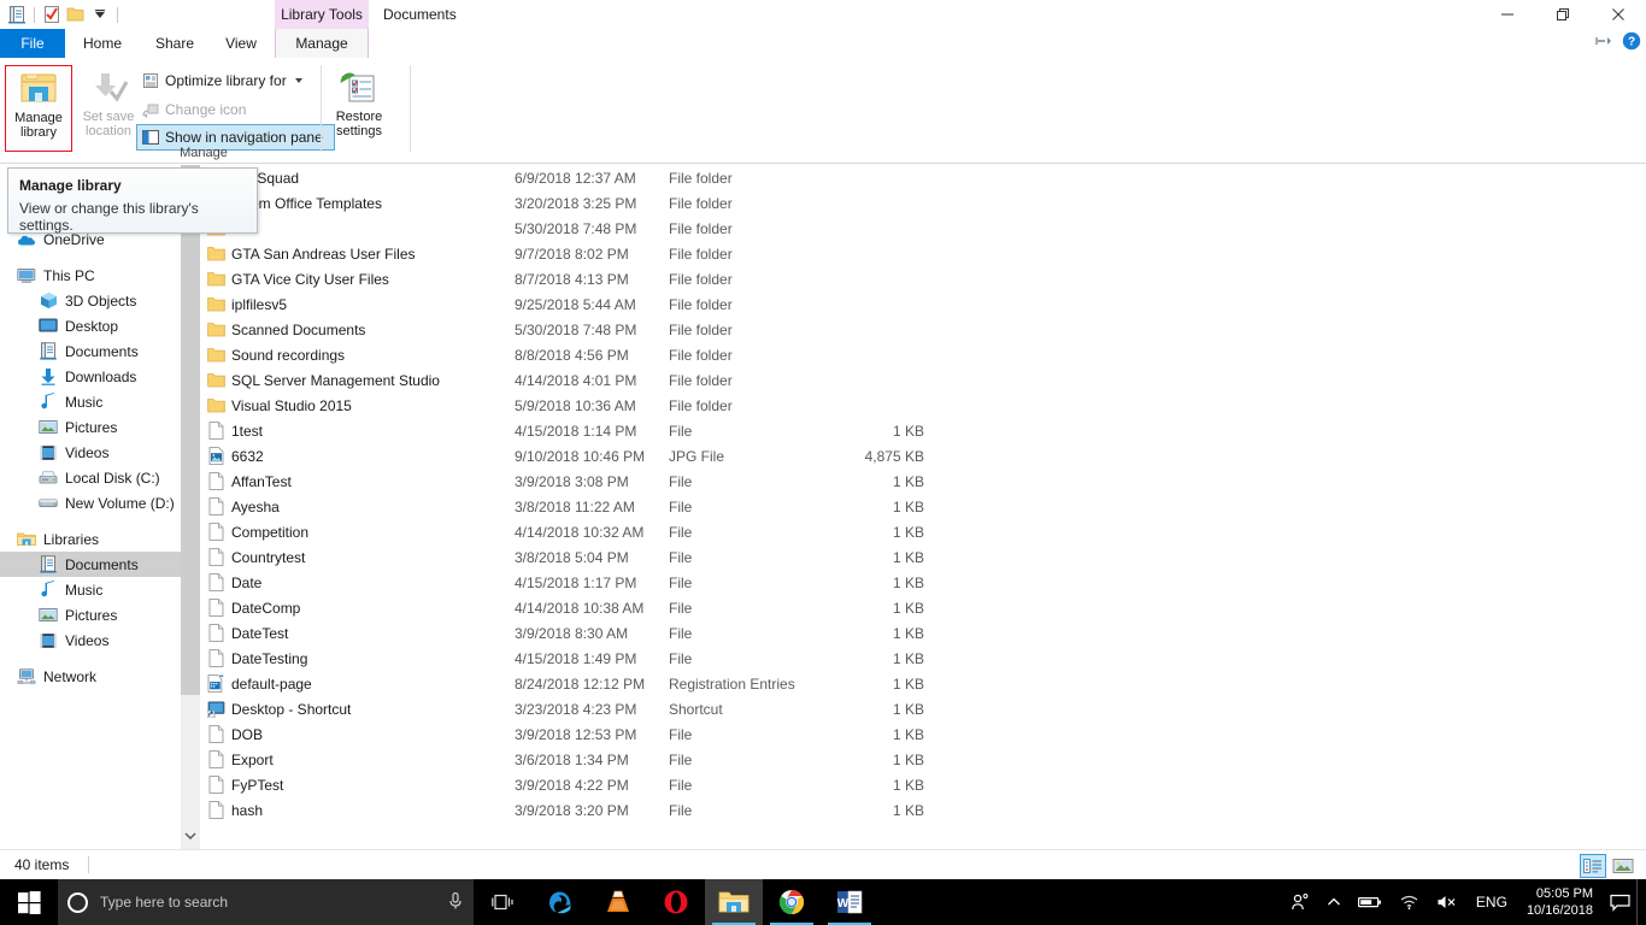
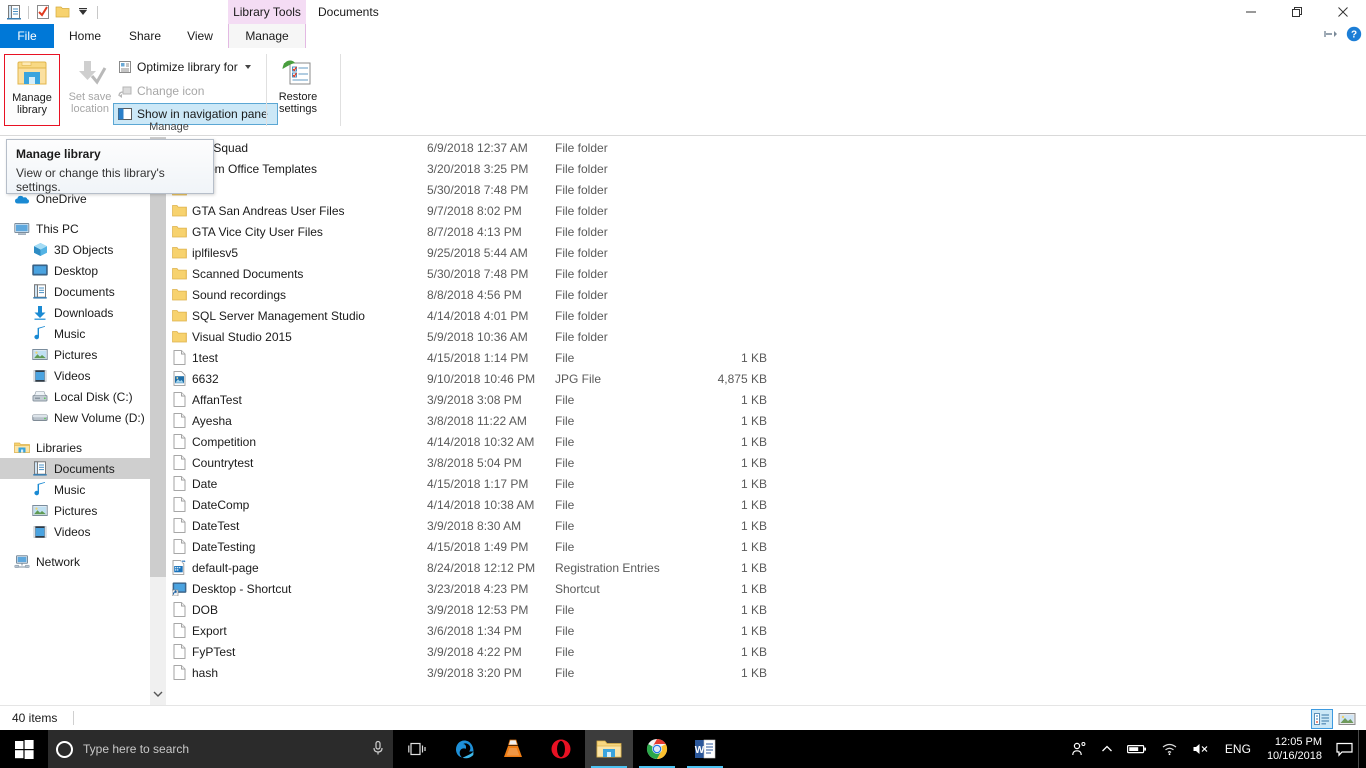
  Library Tools
  Documents
  File
  Home
  Share
  View
  Manage
  ?
  Manage
  library
  Set save
  location
  Optimize library for
  Change icon
  Show in navigation pane
  Manage
  Restore
  settings
  OneDrive
  This PC
  3D Objects
  Desktop
  Documents
  Downloads
  Music
  Pictures
  Videos
  Local Disk (C:)
  New Volume (D:)
  Libraries
  Documents
  Music
  Pictures
  Videos
  Network
  6/9/2018 12:37 AM
  File folder
  m Office Templates
  3/20/2018 3:25 PM
  File folder
  5/30/2018 7:48 PM
  File folder
  GTA San Andreas User Files
  9/7/2018 8:02 PM
  File folder
  GTA Vice City User Files
  8/7/2018 4:13 PM
  File folder
  iplfilesv5
  9/25/2018 5:44 AM
  File folder
  Scanned Documents
  5/30/2018 7:48 PM
  File folder
  Sound recordings
  8/8/2018 4:56 PM
  File folder
  SQL Server Management Studio
  4/14/2018 4:01 PM
  File folder
  Visual Studio 2015
  5/9/2018 10:36 AM
  File folder
  1test
  4/15/2018 1:14 PM
  File
  1 KB
  6632
  9/10/2018 10:46 PM
  JPG File
  4,875 KB
  AffanTest
  3/9/2018 3:08 PM
  File
  1 KB
  Ayesha
  3/8/2018 11:22 AM
  File
  1 KB
  Competition
  4/14/2018 10:32 AM
  File
  1 KB
  Countrytest
  3/8/2018 5:04 PM
  File
  1 KB
  Date
  4/15/2018 1:17 PM
  File
  1 KB
  DateComp
  4/14/2018 10:38 AM
  File
  1 KB
  DateTest
  3/9/2018 8:30 AM
  File
  1 KB
  DateTesting
  4/15/2018 1:49 PM
  File
  1 KB
  default-page
  8/24/2018 12:12 PM
  Registration Entries
  1 KB
  Desktop - Shortcut
  3/23/2018 4:23 PM
  Shortcut
  1 KB
  DOB
  3/9/2018 12:53 PM
  File
  1 KB
  Export
  3/6/2018 1:34 PM
  File
  1 KB
  FyPTest
  3/9/2018 4:22 PM
  File
  1 KB
  hash
  3/9/2018 3:20 PM
  File
  1 KB
  Manage library
  View or change this library's settings.
  40 items
  Type here to search
  W
  ENG
- 05:05 PM
+ 12:05 PM
  10/16/2018
